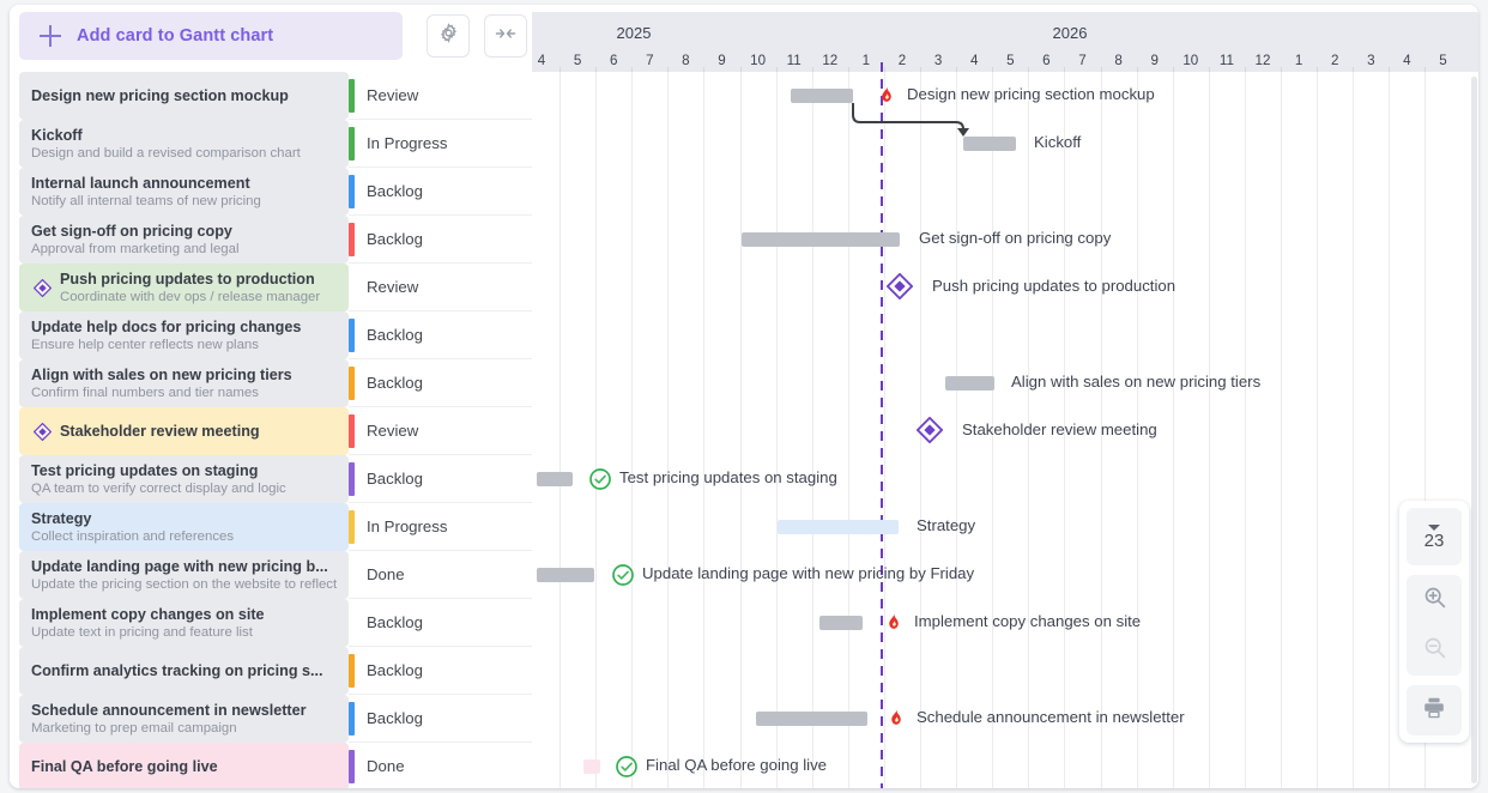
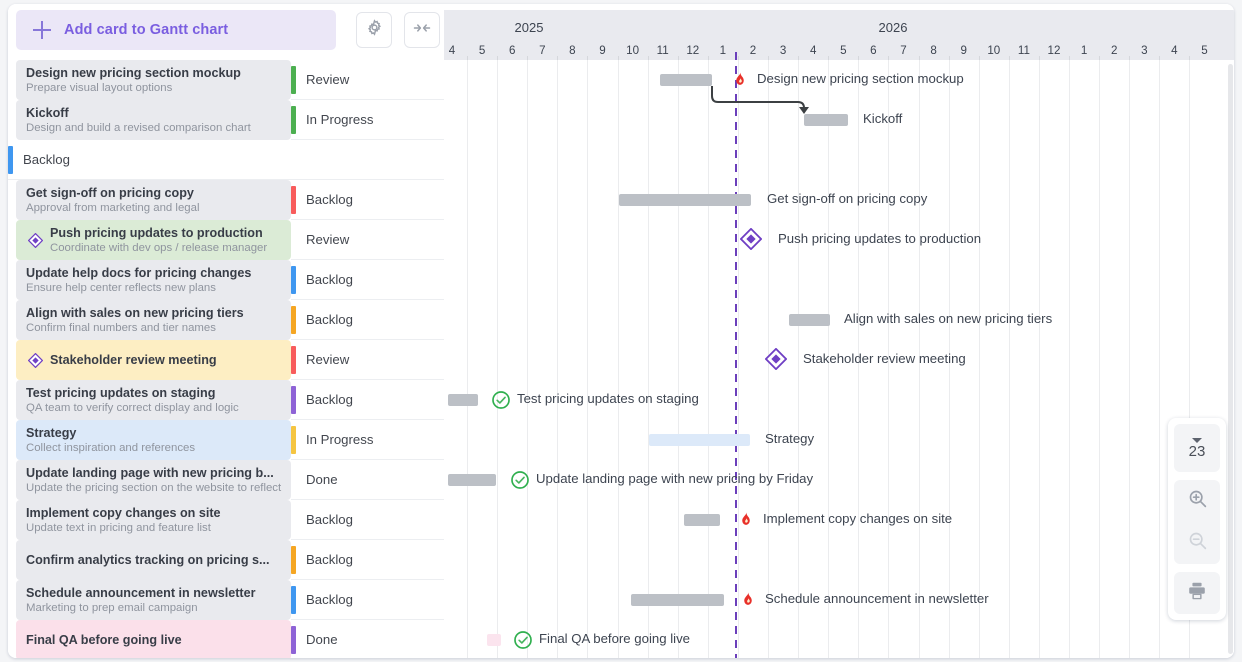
  Add card to Gantt chart
  Design new pricing section mockup
+ Prepare visual layout options
  Review
  Kickoff
  Design and build a revised comparison chart
  In Progress
- Internal launch announcement
- Notify all internal teams of new pricing
  Backlog
  Get sign-off on pricing copy
  Approval from marketing and legal
  Backlog
  Push pricing updates to production
  Coordinate with dev ops / release manager
  Review
  Update help docs for pricing changes
  Ensure help center reflects new plans
  Backlog
  Align with sales on new pricing tiers
  Confirm final numbers and tier names
  Backlog
  Stakeholder review meeting
  Review
  Test pricing updates on staging
  QA team to verify correct display and logic
  Backlog
  Strategy
  Collect inspiration and references
  In Progress
  Update landing page with new pricing b...
  Update the pricing section on the website to reflect
  Done
  Implement copy changes on site
  Update text in pricing and feature list
  Backlog
  Confirm analytics tracking on pricing s...
  Backlog
  Schedule announcement in newsletter
  Marketing to prep email campaign
  Backlog
  Final QA before going live
  Done
  2025
  2026
  4
  5
  6
  7
  8
  9
  10
  11
  12
  1
  2
  3
  4
  5
  6
  7
  8
  9
  10
  11
  12
  1
  2
  3
  4
  5
  Design new pricing section mockup
  Kickoff
  Get sign-off on pricing copy
  Push pricing updates to production
  Align with sales on new pricing tiers
  Stakeholder review meeting
  Test pricing updates on staging
  Strategy
  Update landing page with new pricing by Friday
  Implement copy changes on site
  Schedule announcement in newsletter
  Final QA before going live
  23
